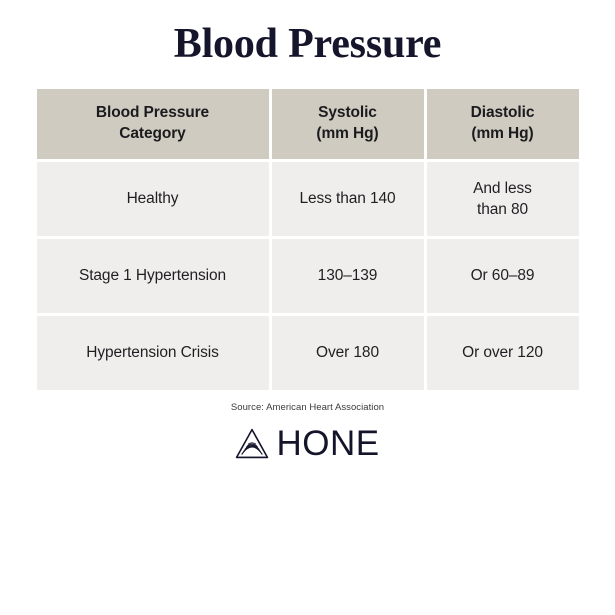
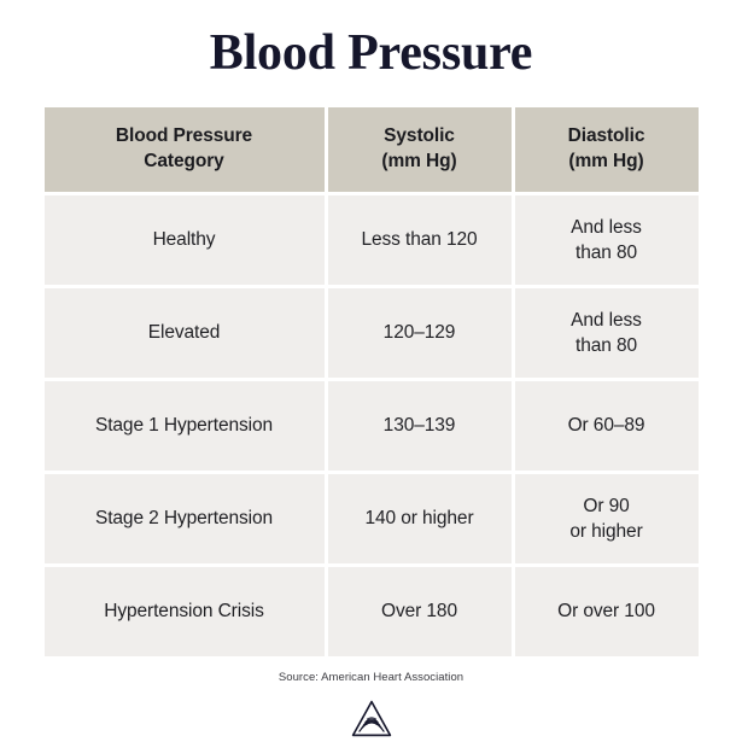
  Blood Pressure
  Blood Pressure Category	Systolic (mm Hg)	Diastolic (mm Hg)
- Healthy	Less than 140	And less than 80
+ Healthy	Less than 120	And less than 80
+ Elevated	120–129	And less than 80
  Stage 1 Hypertension	130–139	Or 60–89
+ Stage 2 Hypertension	140 or higher	Or 90 or higher
- Hypertension Crisis	Over 180	Or over 120
+ Hypertension Crisis	Over 180	Or over 100
  Source: American Heart Association
- HONE
